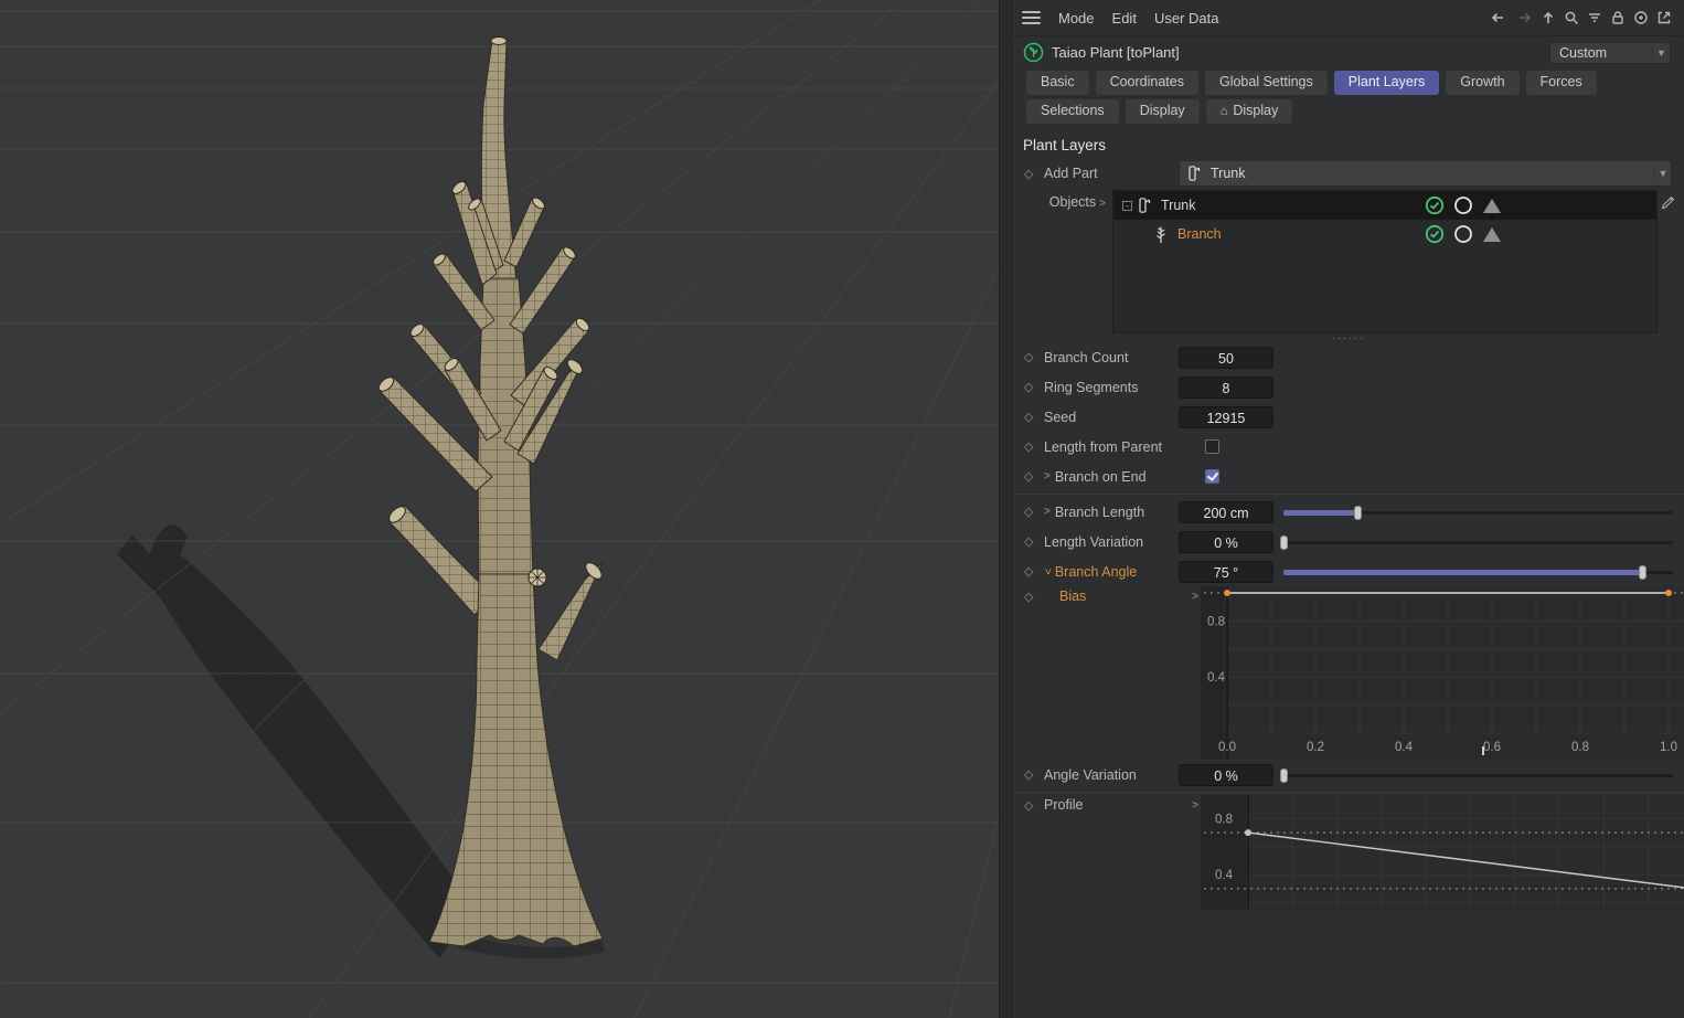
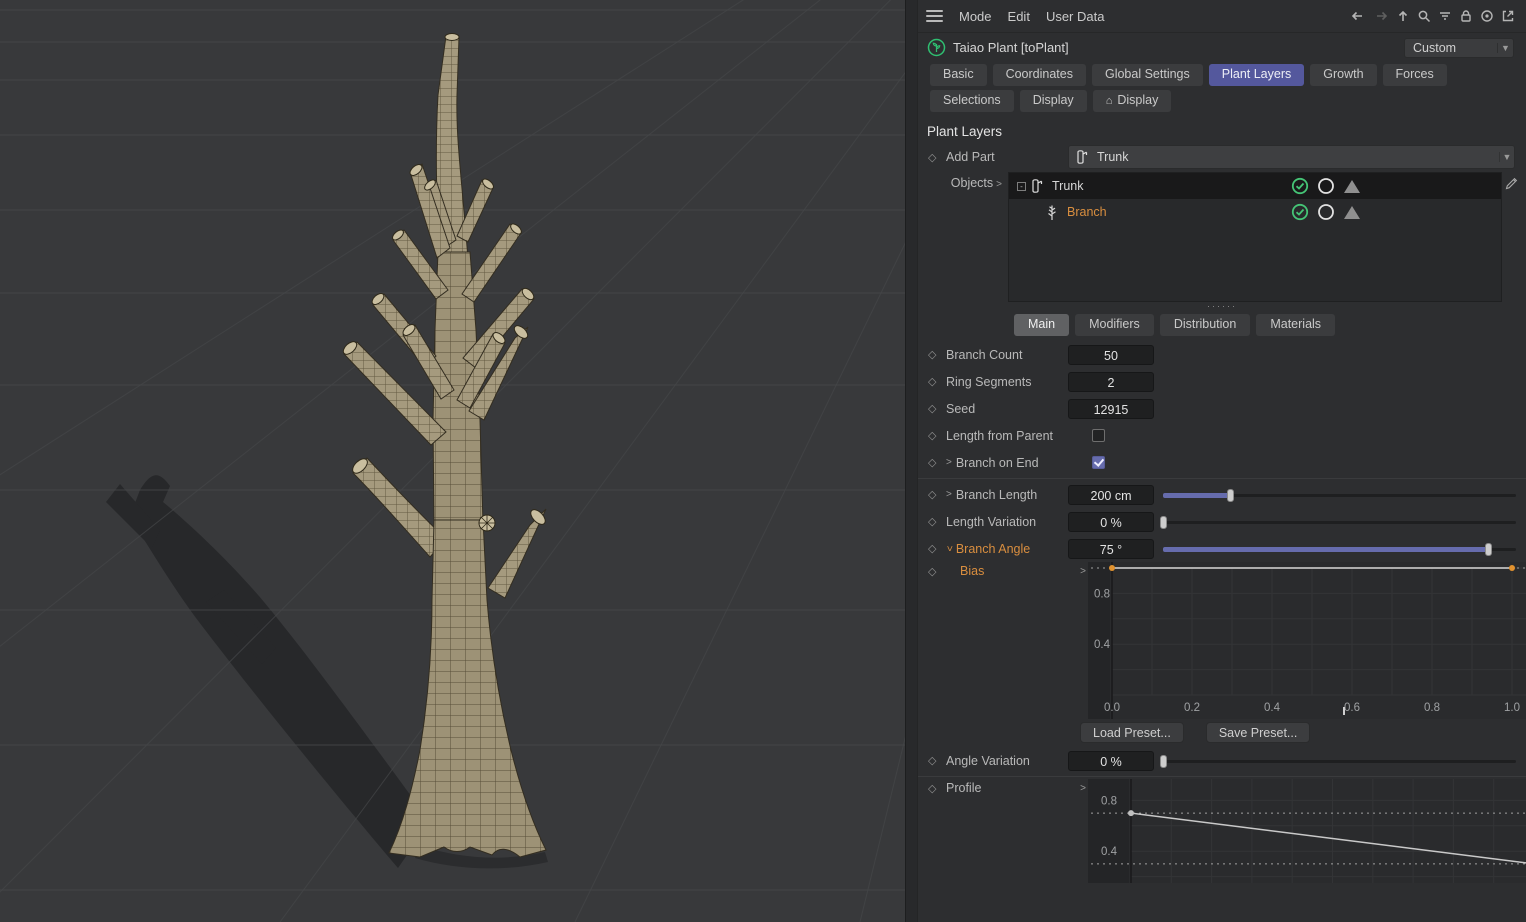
  Mode
  Edit
  User Data
  Taiao Plant [toPlant]
  Custom
  ▼
  Basic
  Coordinates
  Global Settings
  Plant Layers
  Growth
  Forces
  Selections
  Display
  ⌂ Display
  Plant Layers
  ◇
  Add Part
  Trunk
  ▼
  Objects >
  -
  Trunk
  Branch
  ······
+ Main
+ Modifiers
+ Distribution
+ Materials
  ◇
  Branch Count
  50
  ◇
  Ring Segments
- 8
+ 2
  ◇
  Seed
  12915
  ◇
  Length from Parent
  ◇
  >
  Branch on End
  ◇
  >
  Branch Length
  200 cm
  ◇
  Length Variation
  0 %
  ◇
  Branch Angle
  75 °
  ◇
  Bias
  >
  0.8
  0.4
  0.0
  0.2
  0.4
  0.6
  0.8
  1.0
+ Load Preset...
+ Save Preset...
  ◇
  Angle Variation
  0 %
  ◇
  Profile
  >
  0.8
  0.4
